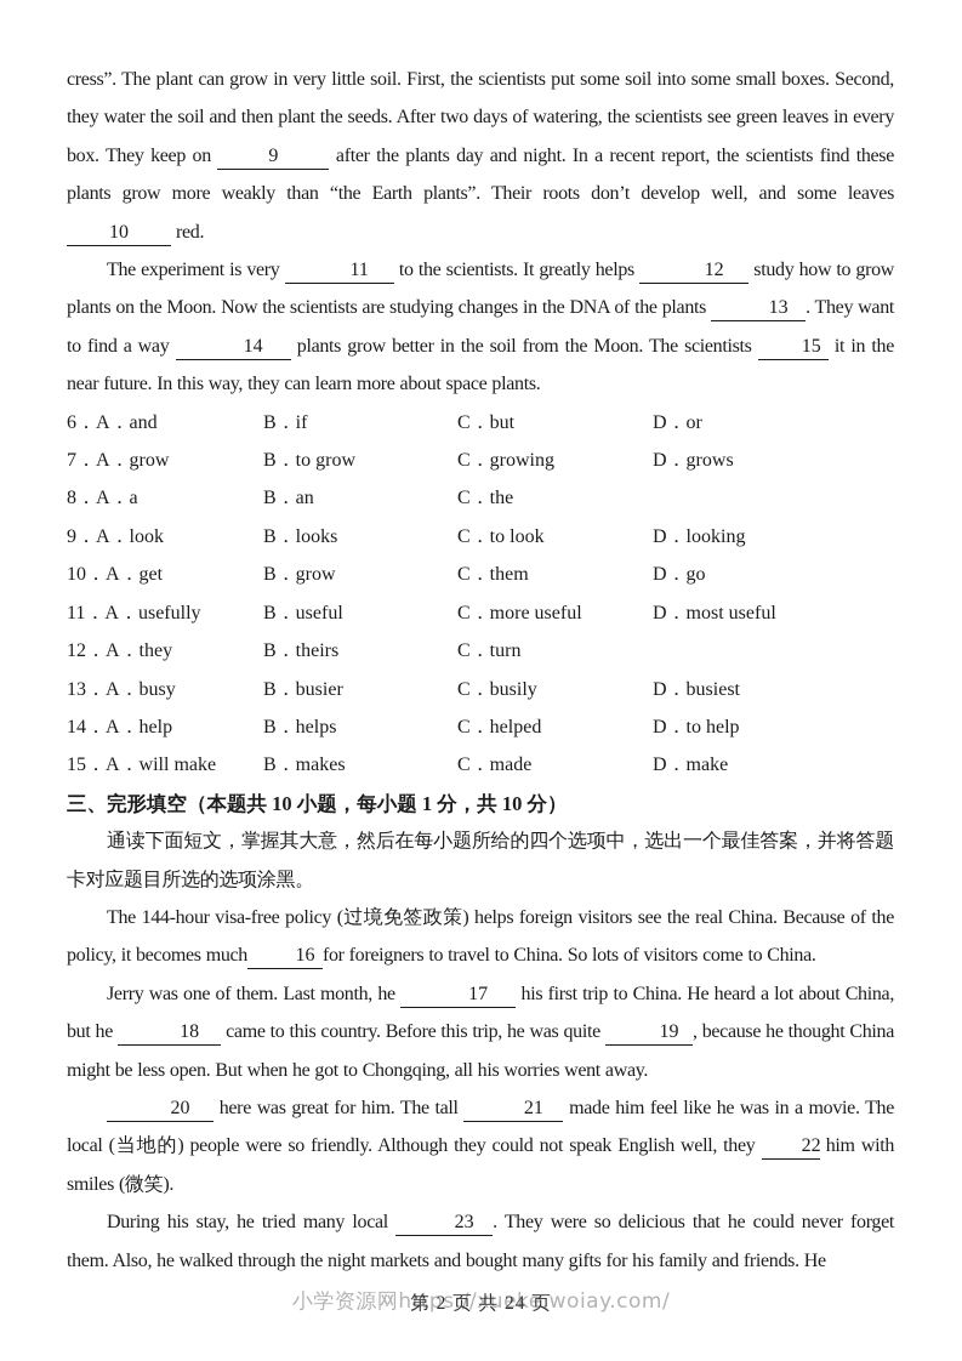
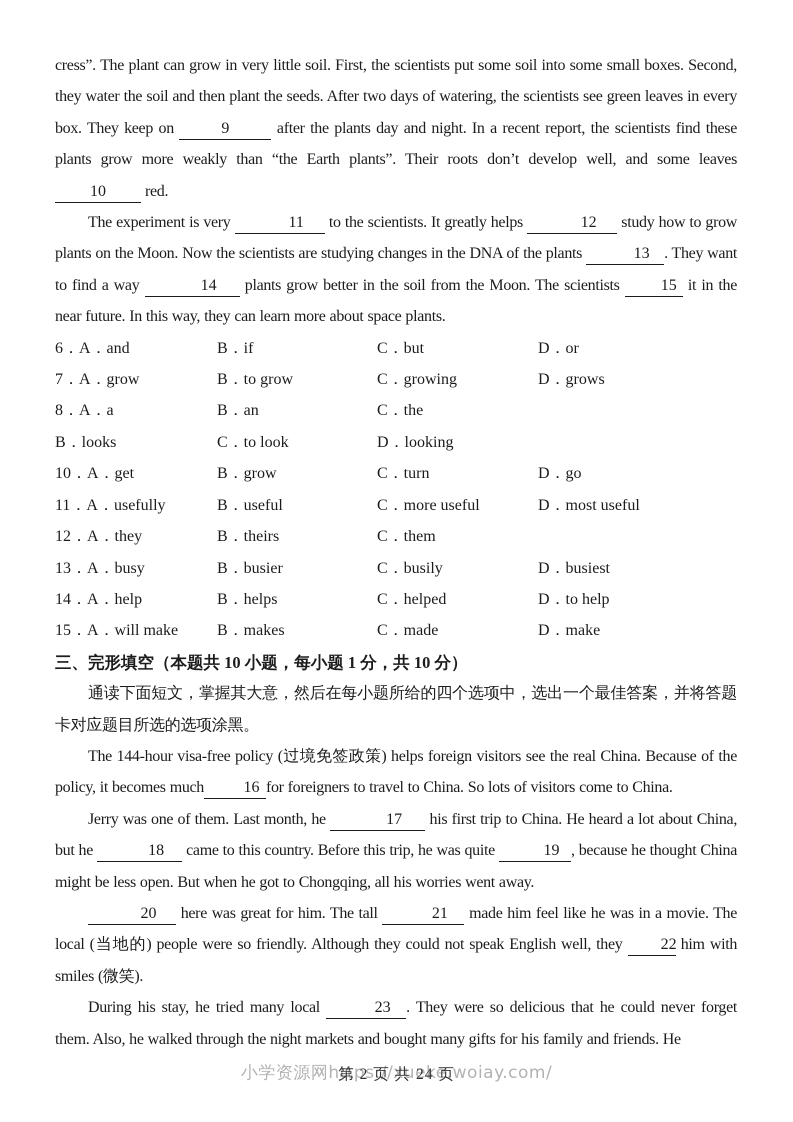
  cress”. The plant can grow in very little soil. First, the scientists put some soil into some small boxes. Second, they water the soil and then plant the seeds. After two days of watering, the scientists see green leaves in every box. They keep on 9 after the plants day and night. In a recent report, the scientists find these plants grow more weakly than “the Earth plants”. Their roots don’t develop well, and some leaves 10 red.
  The experiment is very 11 to the scientists. It greatly helps 12 study how to grow plants on the Moon. Now the scientists are studying changes in the DNA of the plants 13 . They want to find a way 14 plants grow better in the soil from the Moon. The scientists 15 it in the near future. In this way, they can learn more about space plants.
  6．A．and
  B．if
  C．but
  D．or
  7．A．grow
  B．to grow
  C．growing
  D．grows
  8．A．a
  B．an
  C．the
- 9．A．look
  B．looks
  C．to look
  D．looking
  10．A．get
  B．grow
- C．them
+ C．turn
  D．go
  11．A．usefully
  B．useful
  C．more useful
  D．most useful
  12．A．they
  B．theirs
- C．turn
+ C．them
  13．A．busy
  B．busier
  C．busily
  D．busiest
  14．A．help
  B．helps
  C．helped
  D．to help
  15．A．will make
  B．makes
  C．made
  D．make
  三、完形填空（本题共 10 小题，每小题 1 分，共 10 分）
  通读下面短文，掌握其大意，然后在每小题所给的四个选项中，选出一个最佳答案，并将答题卡对应题目所选的选项涂黑。
  The 144-hour visa-free policy (过境免签政策) helps foreign visitors see the real China. Because of the policy, it becomes much 16 for foreigners to travel to China. So lots of visitors come to China.
  Jerry was one of them. Last month, he 17 his first trip to China. He heard a lot about China, but he 18 came to this country. Before this trip, he was quite 19 , because he thought China might be less open. But when he got to Chongqing, all his worries went away.
  20 here was great for him. The tall 21 made him feel like he was in a movie. The local (当地的) people were so friendly. Although they could not speak English well, they 22 him with smiles (微笑).
  During his stay, he tried many local 23 . They were so delicious that he could never forget them. Also, he walked through the night markets and bought many gifts for his family and friends. He
  小学资源网https://xueke.woiay.com/
  第 2 页 共 24 页
